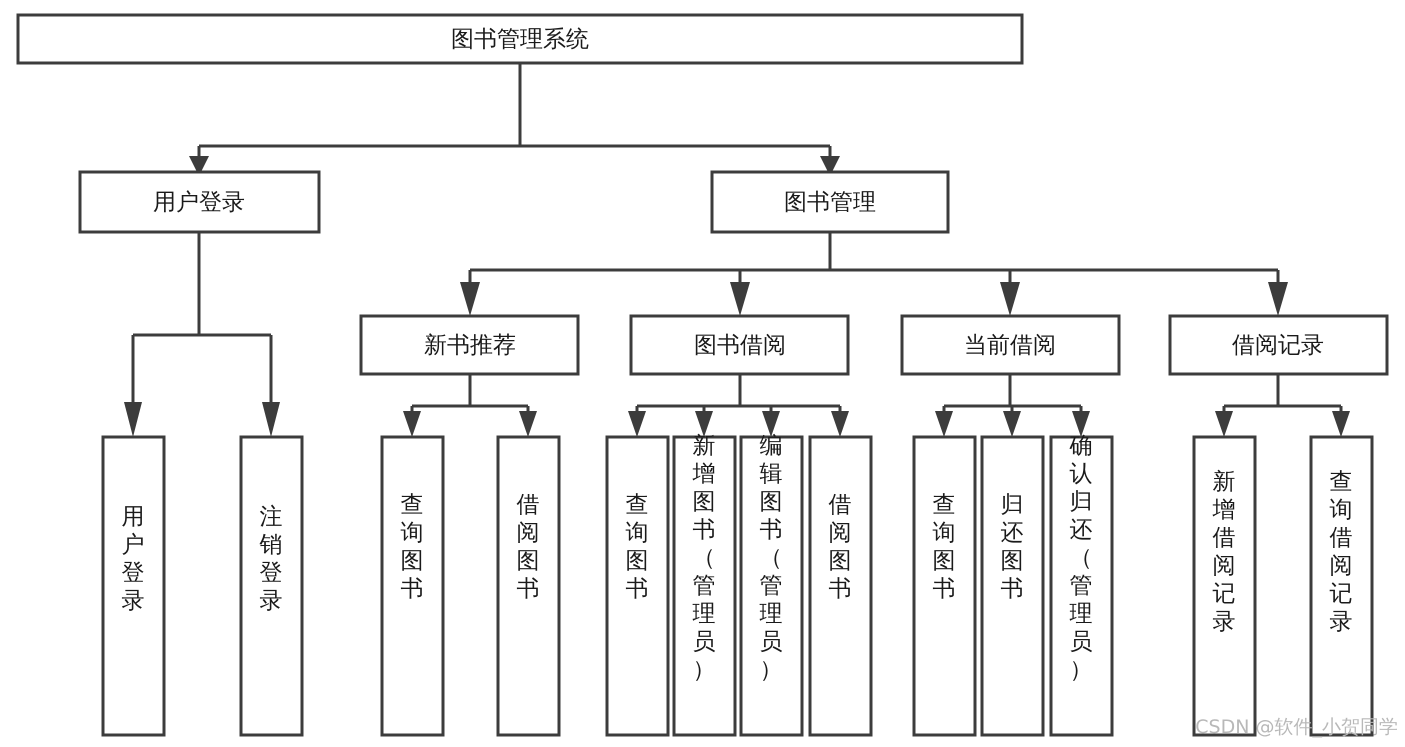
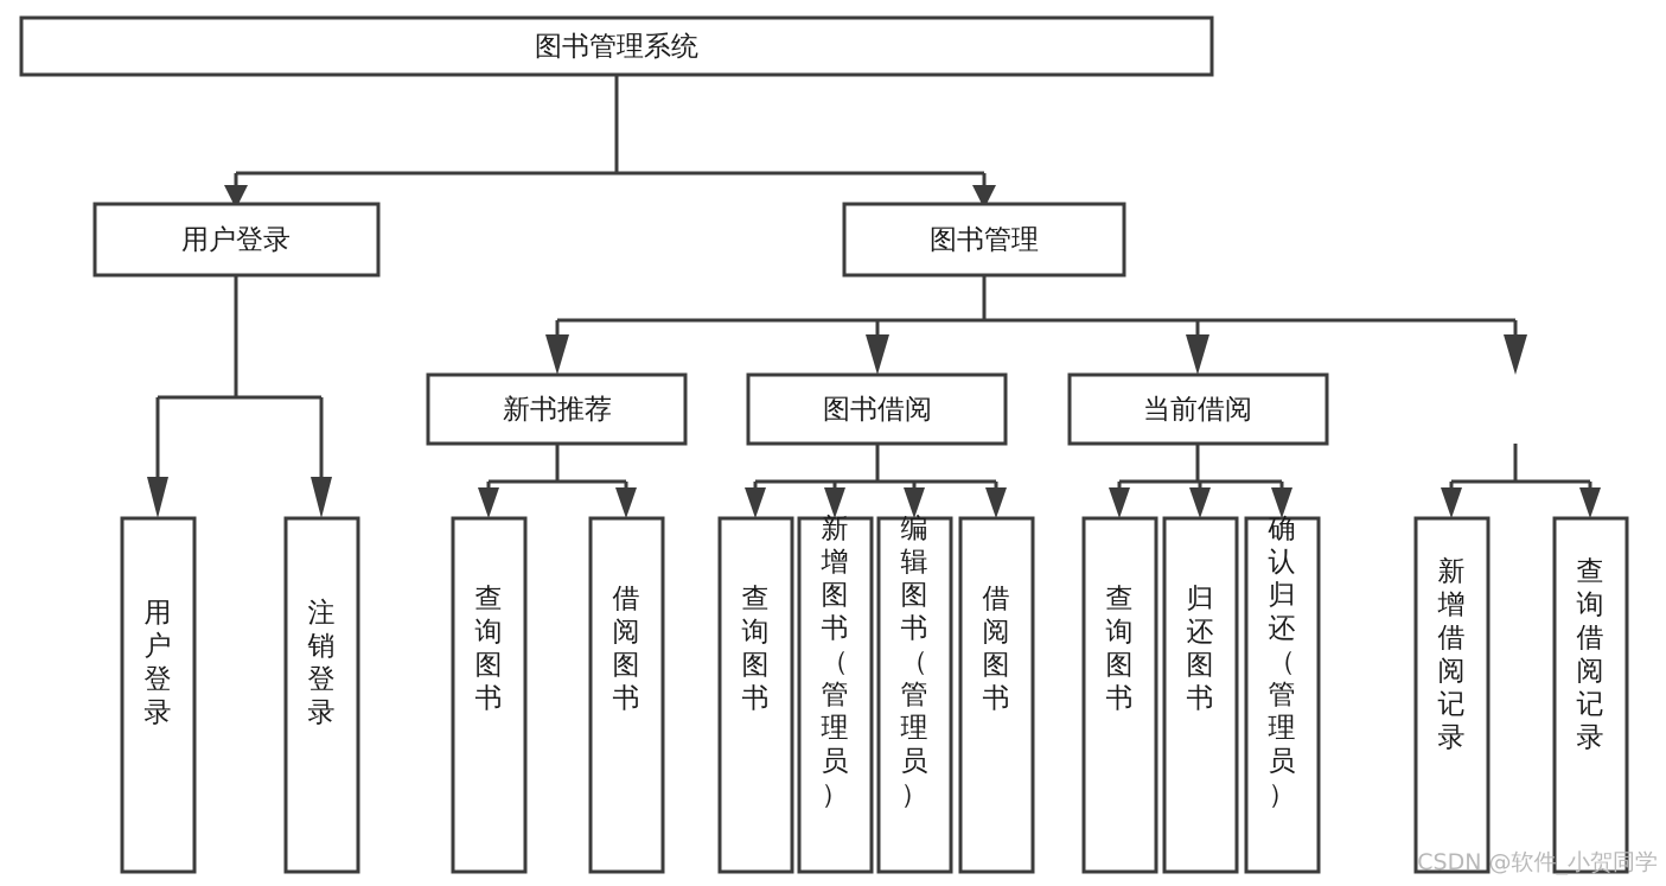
  图书管理系统
  用户登录
  图书管理
  新书推荐
  图书借阅
  当前借阅
- 借阅记录
  用户登录
  注销登录
  查询图书
  借阅图书
  查询图书
  新增图书（管理员）
  编辑图书（管理员）
  借阅图书
  查询图书
  归还图书
  确认归还（管理员）
  新增借阅记录
  查询借阅记录
  CSDN @软件_小贺同学
